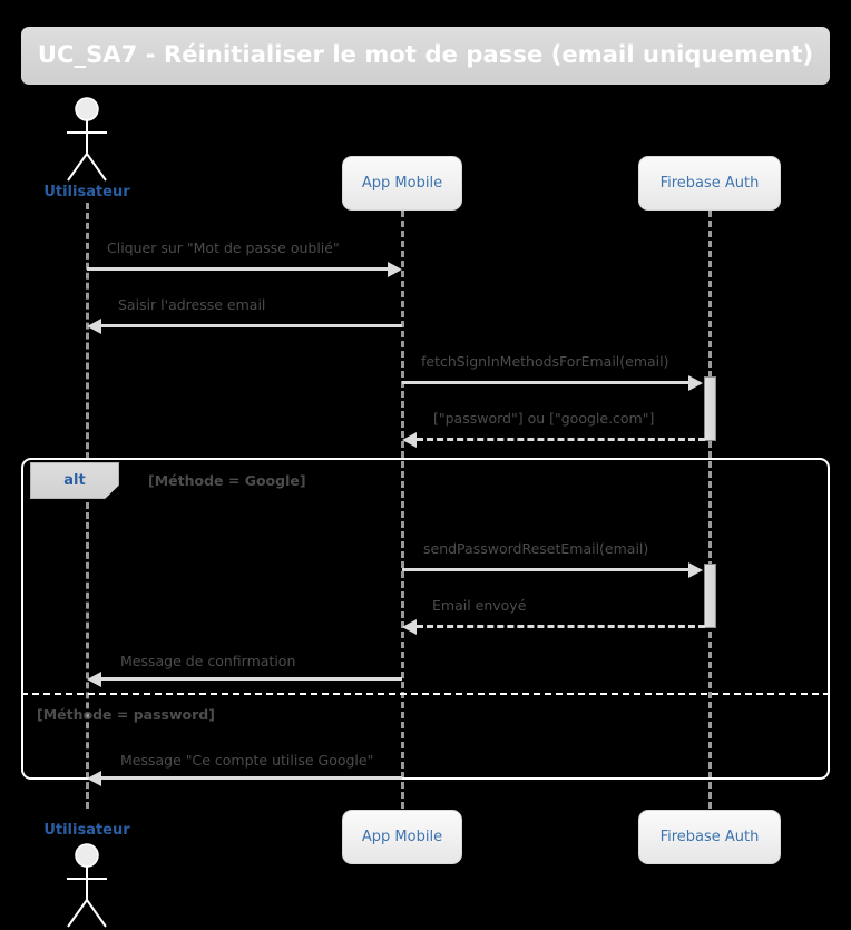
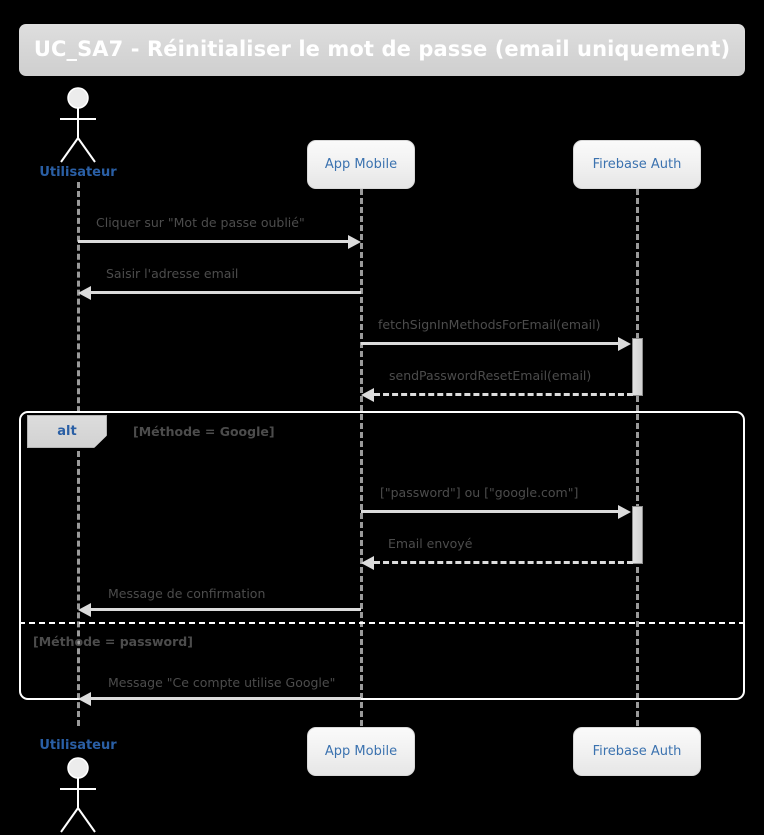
  UC_SA7 - Réinitialiser le mot de passe (email uniquement)
  Utilisateur
  App Mobile
  Firebase Auth
  Cliquer sur "Mot de passe oublié"
  Saisir l'adresse email
  fetchSignInMethodsForEmail(email)
- ["password"] ou ["google.com"]
+ sendPasswordResetEmail(email)
  alt
  [Méthode = Google]
- sendPasswordResetEmail(email)
+ ["password"] ou ["google.com"]
  Email envoyé
  Message de confirmation
  [Méthode = password]
  Message "Ce compte utilise Google"
  Utilisateur
  App Mobile
  Firebase Auth
